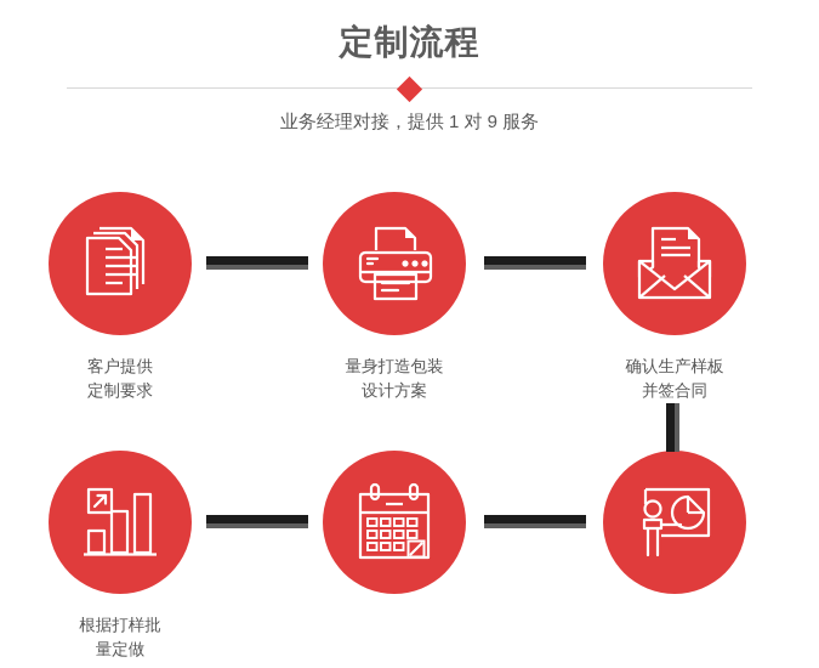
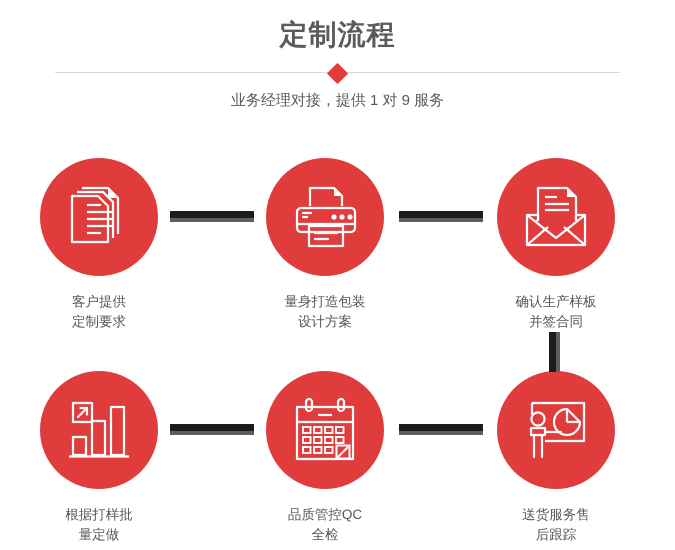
  定制流程
  业务经理对接，提供 1 对 9 服务
  客户提供
  定制要求
  量身打造包装
  设计方案
  确认生产样板
  并签合同
  根据打样批
  量定做
+ 品质管控QC
+ 全检
+ 送货服务售
+ 后跟踪
